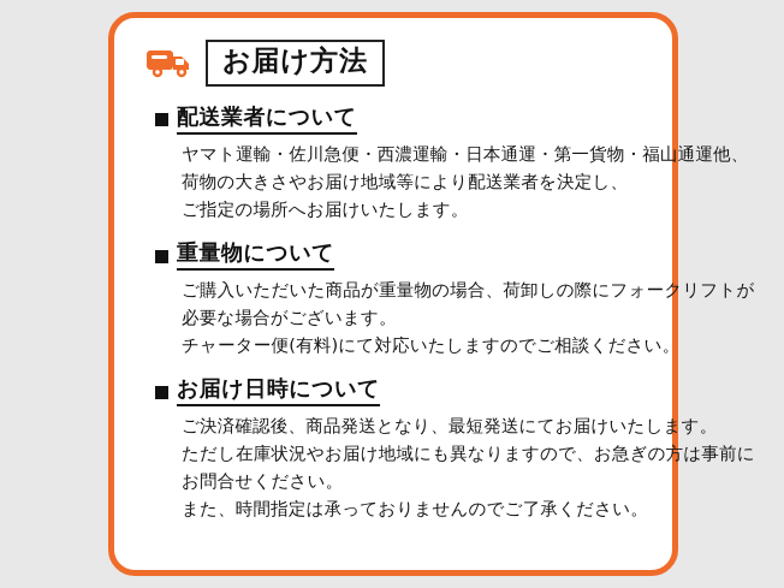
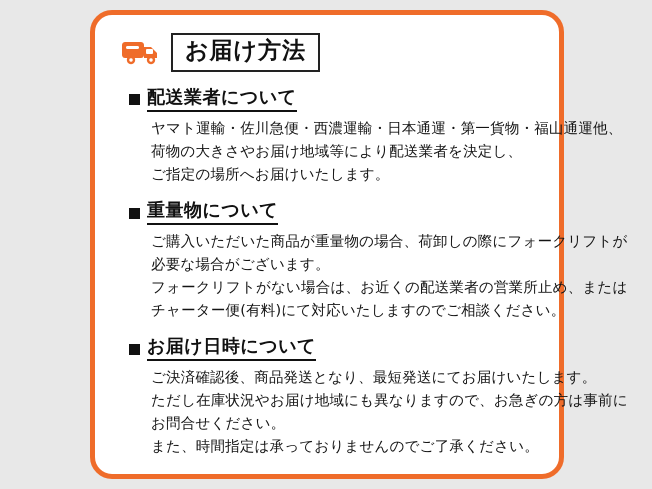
  お届け方法
  配送業者について
  ヤマト運輸・佐川急便・西濃運輸・日本通運・第一貨物・福山通運他、
  荷物の大きさやお届け地域等により配送業者を決定し、
  ご指定の場所へお届けいたします。
  重量物について
  ご購入いただいた商品が重量物の場合、荷卸しの際にフォークリフトが
  必要な場合がございます。
+ フォークリフトがない場合は、お近くの配送業者の営業所止め、または
  チャーター便(有料)にて対応いたしますのでご相談ください。
  お届け日時について
  ご決済確認後、商品発送となり、最短発送にてお届けいたします。
  ただし在庫状況やお届け地域にも異なりますので、お急ぎの方は事前に
  お問合せください。
  また、時間指定は承っておりませんのでご了承ください。
